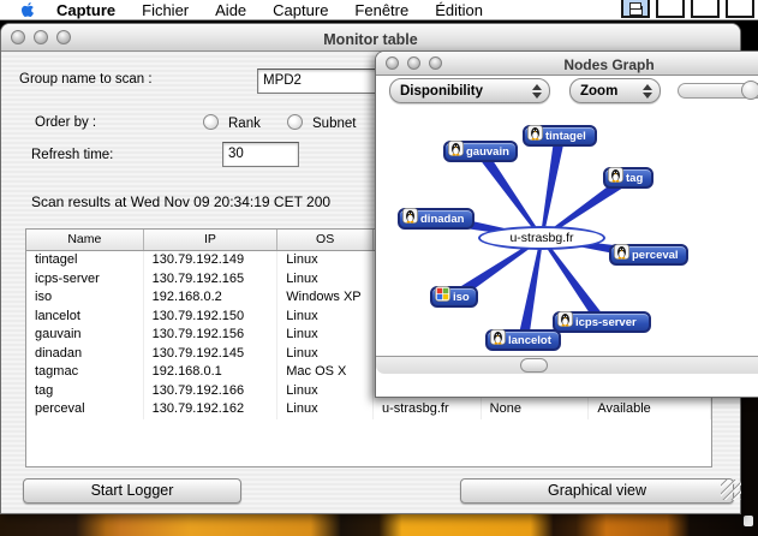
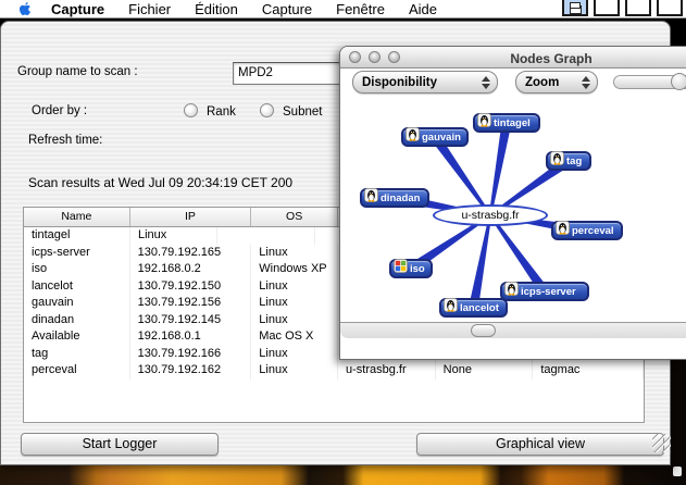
  Capture
  Fichier
- Aide
+ Édition
  Capture
  Fenêtre
- Édition
+ Aide
- Monitor table
  Group name to scan :
  MPD2
  Order by :
  Rank
  Subnet
  Refresh time:
- 30
- Scan results at Wed Nov 09 20:34:19 CET 200
+ Scan results at Wed Jul 09 20:34:19 CET 200
  Name
  IP
  OS
  tintagel
- 130.79.192.149
  Linux
  icps-server
  130.79.192.165
  Linux
  iso
  192.168.0.2
  Windows XP
  lancelot
  130.79.192.150
  Linux
  gauvain
  130.79.192.156
  Linux
  dinadan
  130.79.192.145
  Linux
- tagmac
+ Available
  192.168.0.1
  Mac OS X
  tag
  130.79.192.166
  Linux
  perceval
  130.79.192.162
  Linux
  u-strasbg.fr
  None
- Available
+ tagmac
  Start Logger
  Graphical view
  Nodes Graph
  gauvain
  tintagel
  tag
  dinadan
  perceval
  iso
  lancelot
  icps-server
  u-strasbg.fr
  Disponibility
  Zoom
